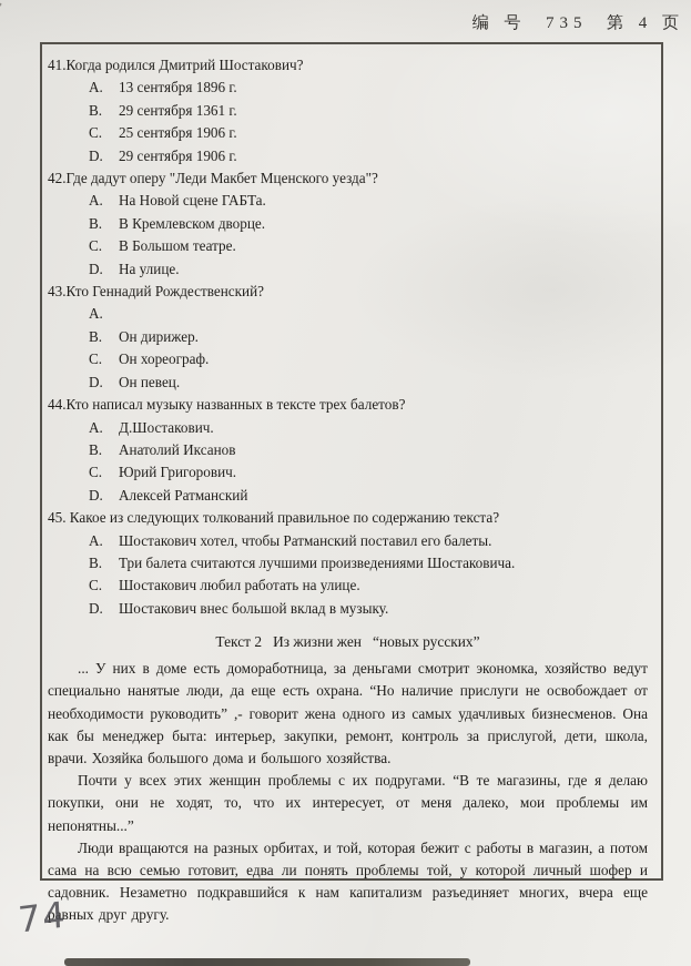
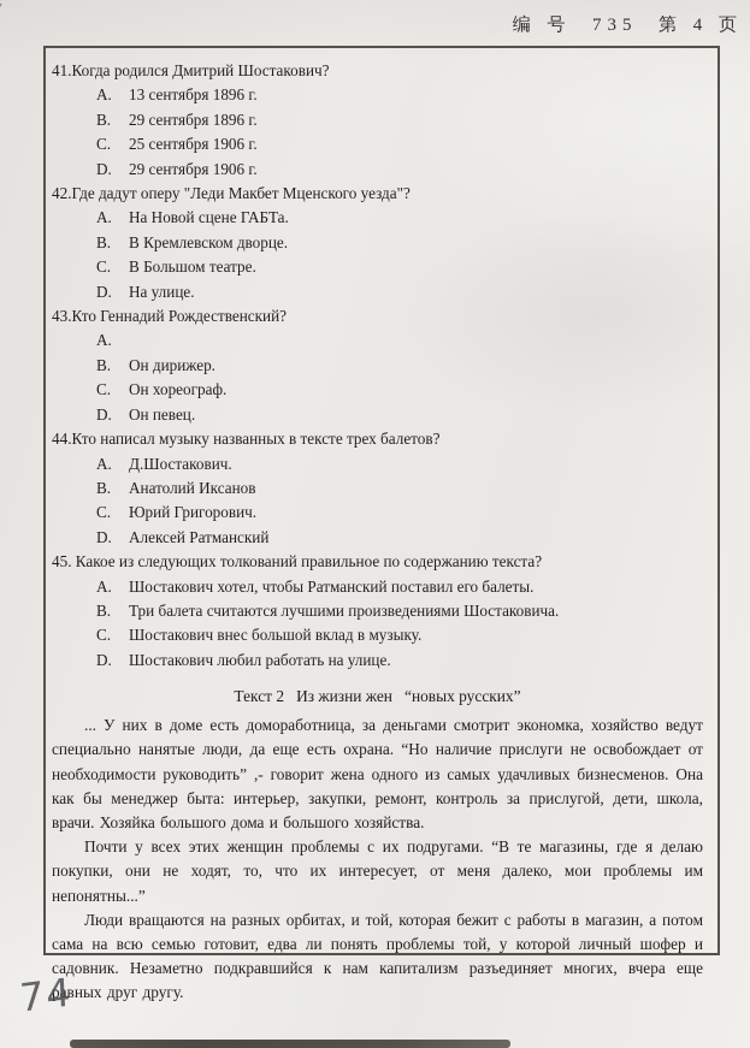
  编 号 735 第 4 页
  41.Когда родился Дмитрий Шостакович?
  A.
  13 сентября 1896 г.
  B.
- 29 сентября 1361 г.
+ 29 сентября 1896 г.
  C.
  25 сентября 1906 г.
  D.
  29 сентября 1906 г.
  42.Где дадут оперу "Леди Макбет Мценского уезда"?
  A.
  На Новой сцене ГАБТа.
  B.
  В Кремлевском дворце.
  C.
  В Большом театре.
  D.
  На улице.
  43.Кто Геннадий Рождественский?
  A.
  B.
  Он дирижер.
  C.
  Он хореограф.
  D.
  Он певец.
  44.Кто написал музыку названных в тексте трех балетов?
  A.
  Д.Шостакович.
  B.
  Анатолий Иксанов
  C.
  Юрий Григорович.
  D.
  Алексей Ратманский
  45. Какое из следующих толкований правильное по содержанию текста?
  A.
  Шостакович хотел, чтобы Ратманский поставил его балеты.
  B.
  Три балета считаются лучшими произведениями Шостаковича.
  C.
- Шостакович любил работать на улице.
+ Шостакович внес большой вклад в музыку.
  D.
- Шостакович внес большой вклад в музыку.
+ Шостакович любил работать на улице.
  Текст 2 Из жизни жен “новых русских”
  ... У них в доме есть домоработница, за деньгами смотрит экономка, хозяйство ведут специально нанятые люди, да еще есть охрана. “Но наличие прислуги не освобождает от необходимости руководить” ,- говорит жена одного из самых удачливых бизнесменов. Она как бы менеджер быта: интерьер, закупки, ремонт, контроль за прислугой, дети, школа, врачи. Хозяйка большого дома и большого хозяйства.
  Почти у всех этих женщин проблемы с их подругами. “В те магазины, где я делаю покупки, они не ходят, то, что их интересует, от меня далеко, мои проблемы им непонятны...”
  Люди вращаются на разных орбитах, и той, которая бежит с работы в магазин, а потом сама на всю семью готовит, едва ли понять проблемы той, у которой личный шофер и садовник. Незаметно подкравшийся к нам капитализм разъединяет многих, вчера еще равных друг другу.
